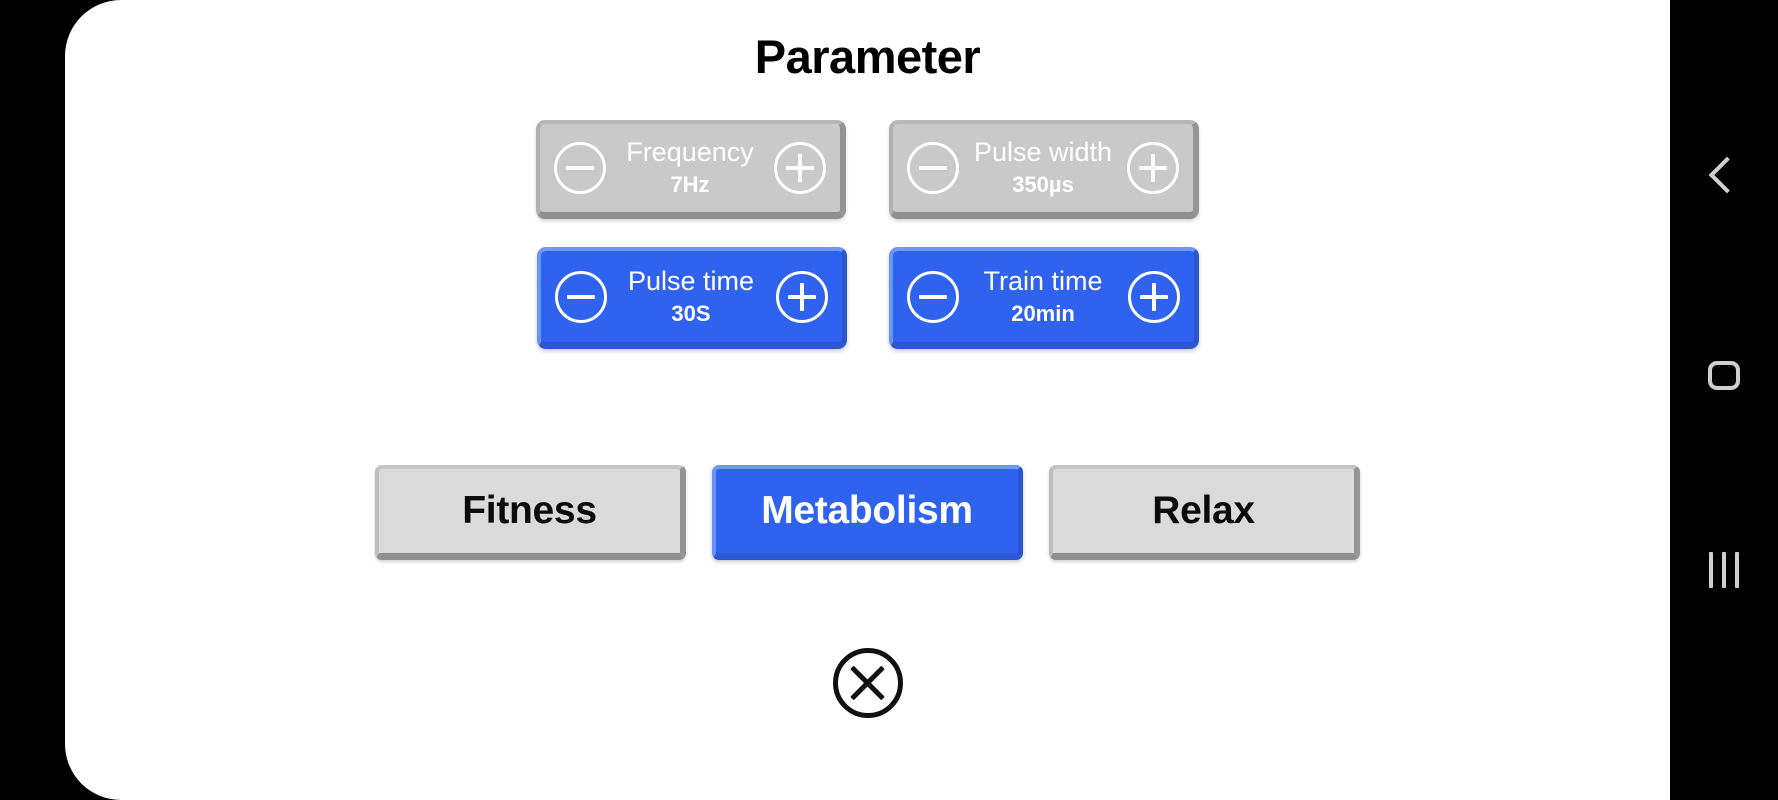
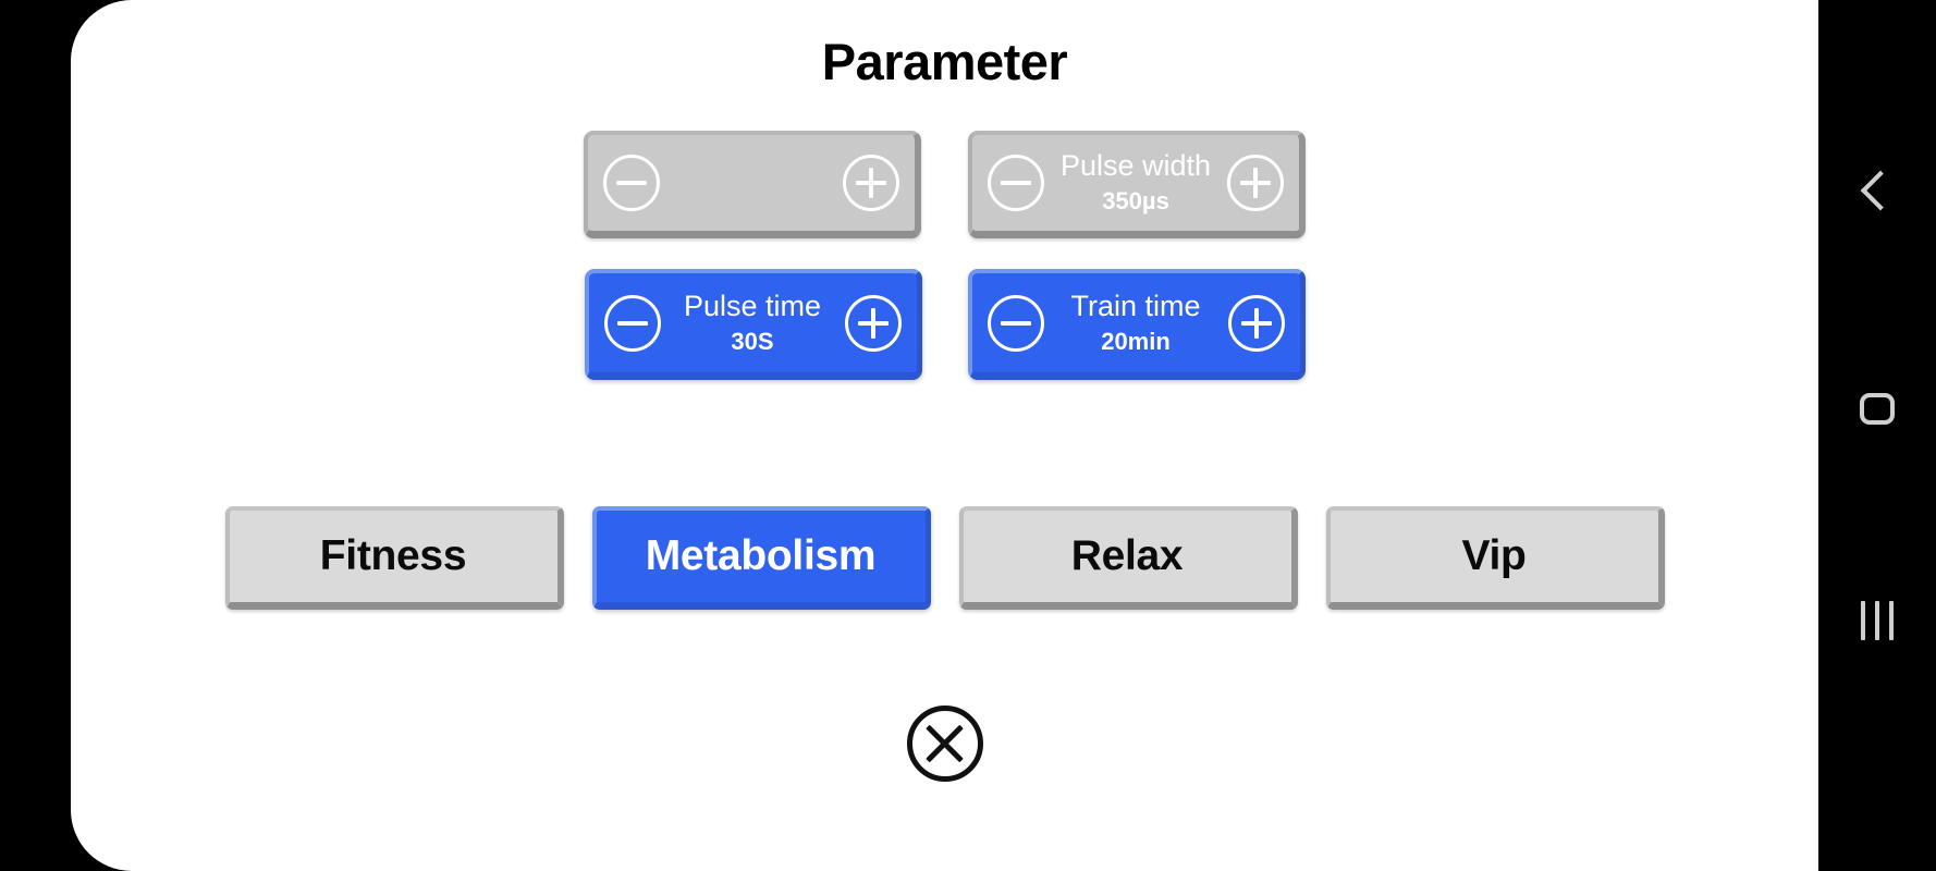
  Parameter
- Frequency
- 7Hz
  Pulse width
  350µs
  Pulse time
  30S
  Train time
  20min
  Fitness
  Metabolism
  Relax
+ Vip
